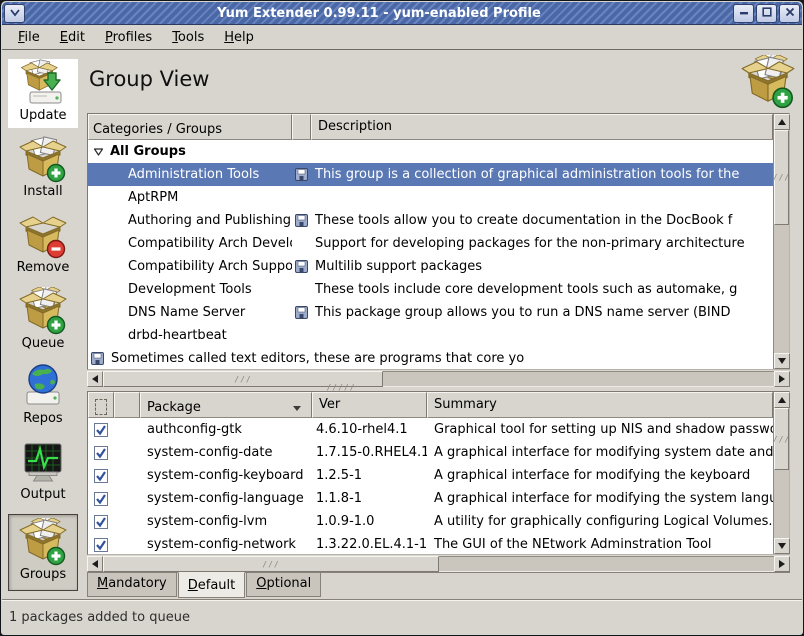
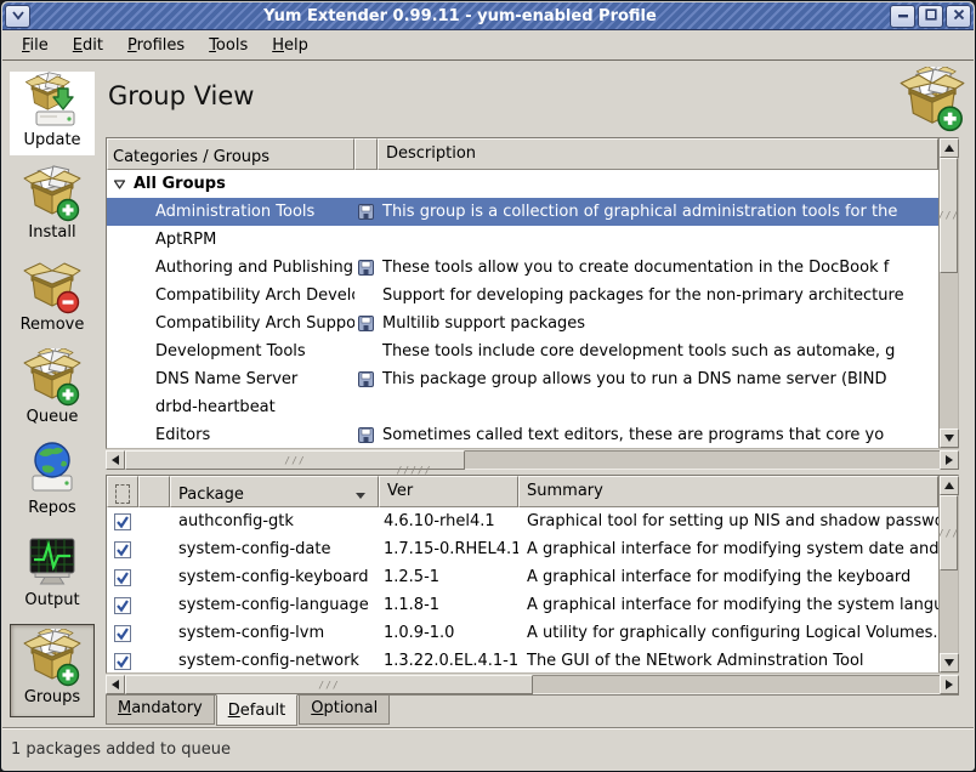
  Yum Extender 0.99.11 - yum-enabled Profile
  File
  Edit
  Profiles
  Tools
  Help
  Update
  Install
  Remove
  Queue
  Repos
  Output
  Groups
  Group View
  Categories / Groups
  Description
  All Groups
  Administration Tools
  This group is a collection of graphical administration tools for the
  AptRPM
  Authoring and Publishing
  These tools allow you to create documentation in the DocBook f
  Support for developing packages for the non-primary architecture
  Compatibility Arch Suppo
  Multilib support packages
  Development Tools
  These tools include core development tools such as automake, g
  DNS Name Server
  This package group allows you to run a DNS name server (BIND
  drbd-heartbeat
+ Editors
  Sometimes called text editors, these are programs that core yo
  ///
  ///
  /////
  Package
  Ver
  Summary
  authconfig-gtk
  4.6.10-rhel4.1
  Graphical tool for setting up NIS and shadow passw
  system-config-date
  1.7.15-0.RHEL4.1
  A graphical interface for modifying system date and
  system-config-keyboard
  1.2.5-1
  A graphical interface for modifying the keyboard
  system-config-language
  1.1.8-1
  A graphical interface for modifying the system lang
  system-config-lvm
  1.0.9-1.0
  A utility for graphically configuring Logical Volumes.
  system-config-network
  1.3.22.0.EL.4.1-1
  The GUI of the NEtwork Adminstration Tool
  ///
  ///
  Mandatory Default Optional
  1 packages added to queue
